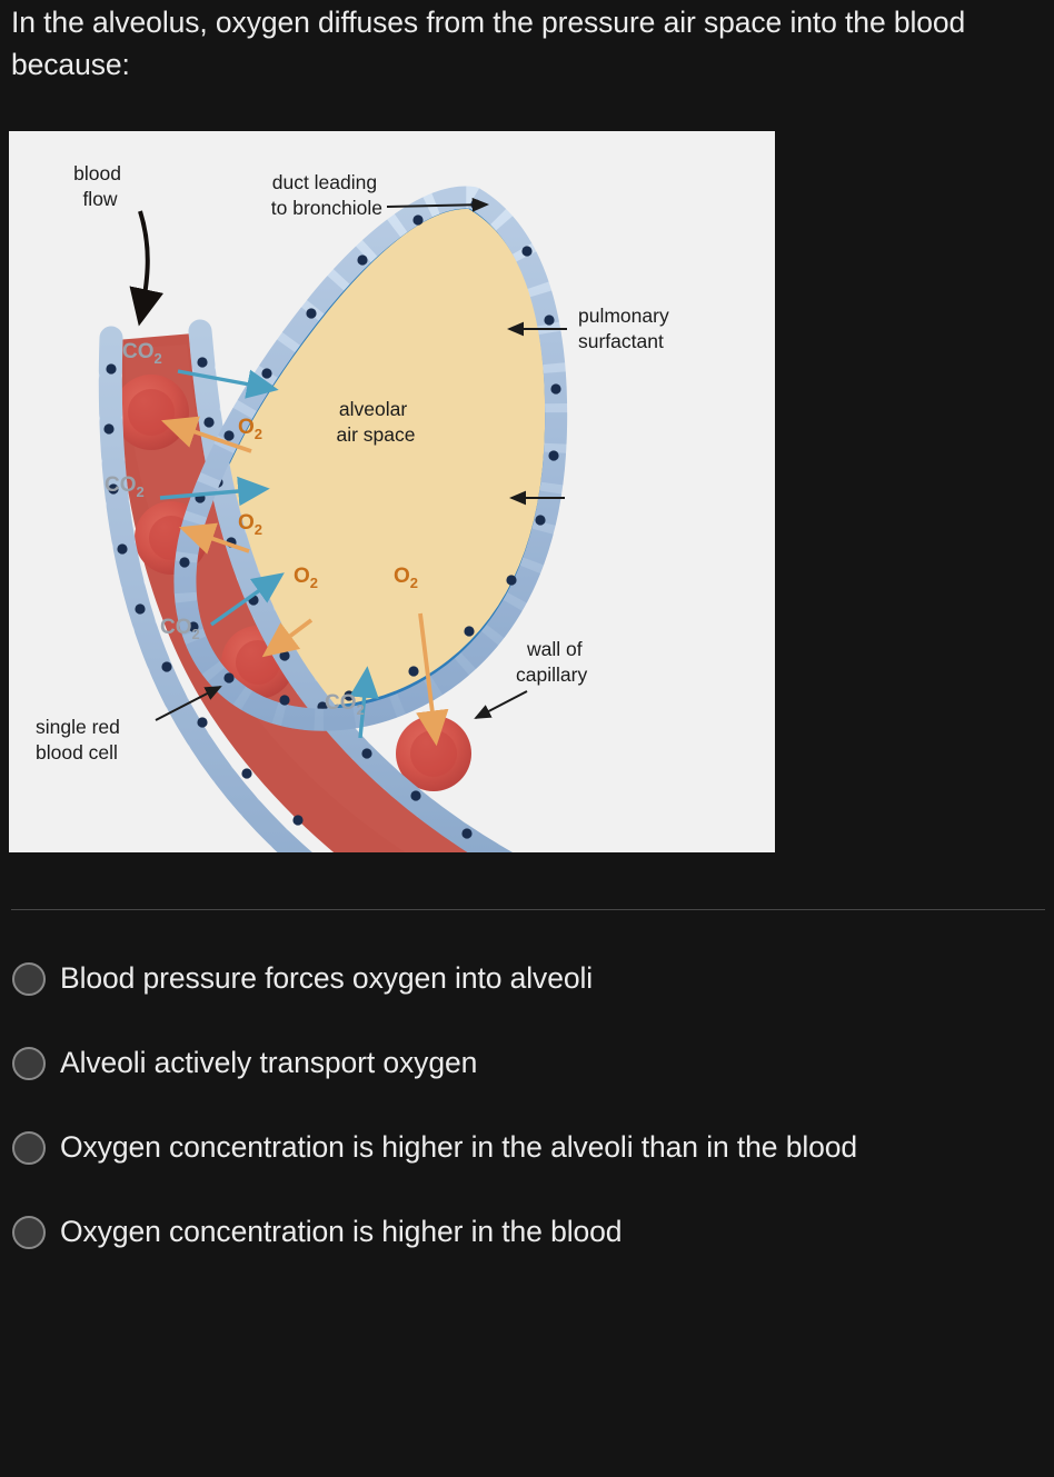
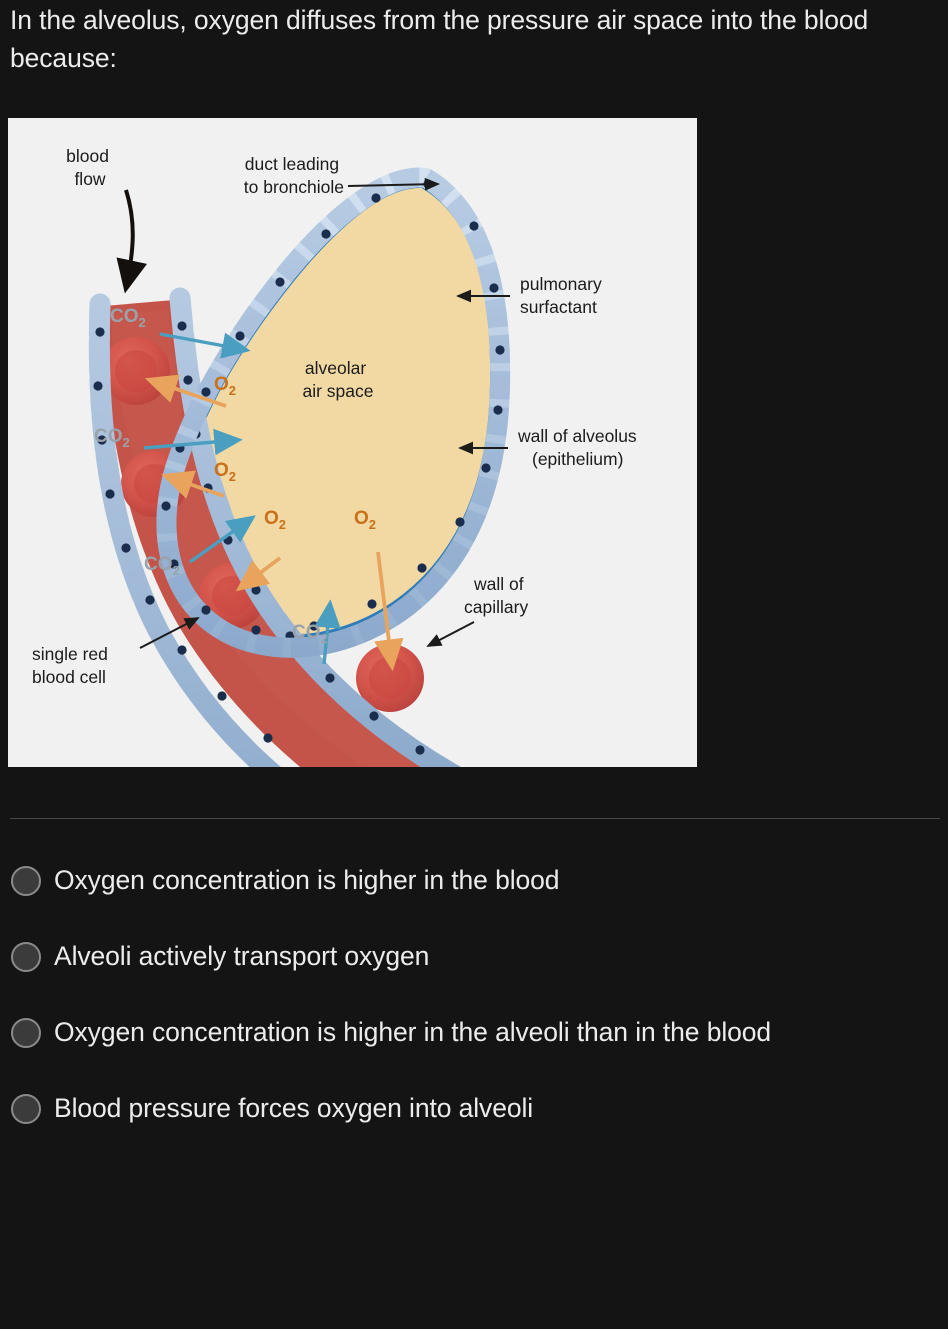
  In the alveolus, oxygen diffuses from the pressure air space into the blood because:
  CO2
  CO2
  CO2
  CO2
  O2
  O2
  O2
  O2
  blood flow
  duct leading to bronchiole
  pulmonary surfactant
  alveolar air space
+ wall of alveolus (epithelium)
  wall of capillary
  single red blood cell
- Blood pressure forces oxygen into alveoli
+ Oxygen concentration is higher in the blood
  Alveoli actively transport oxygen
  Oxygen concentration is higher in the alveoli than in the blood
- Oxygen concentration is higher in the blood
+ Blood pressure forces oxygen into alveoli
